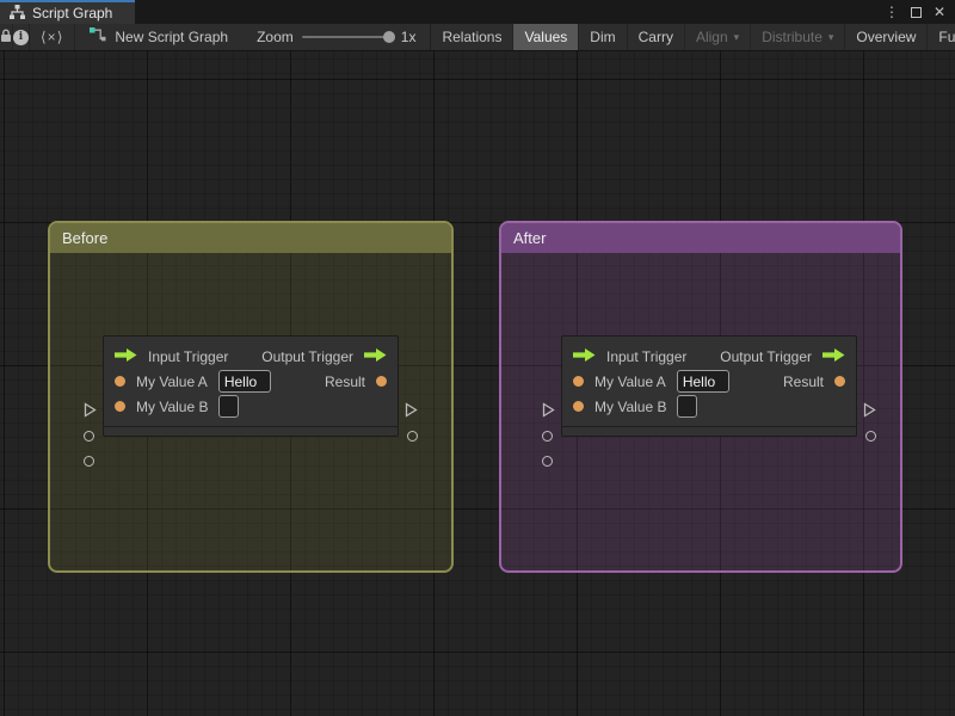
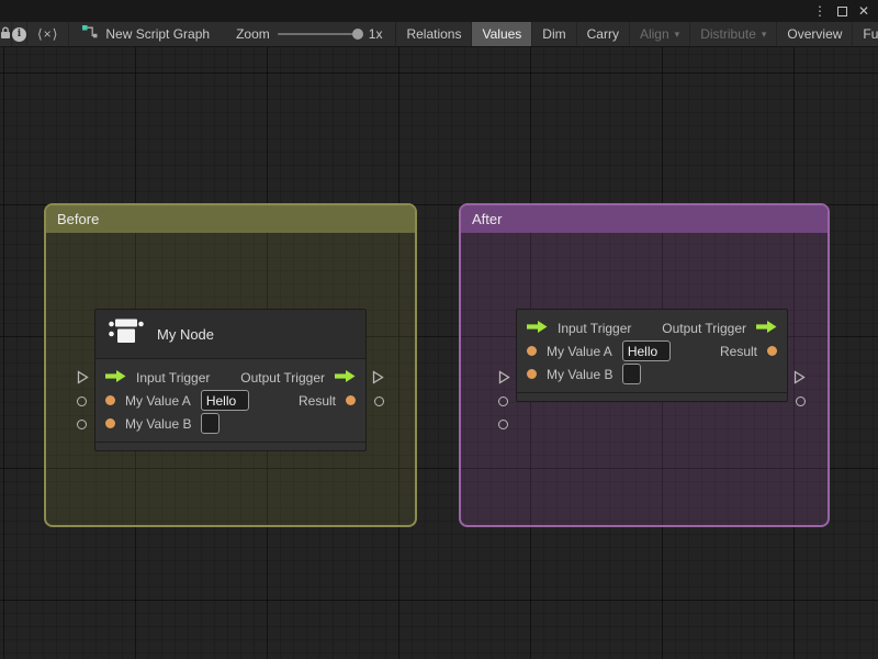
- Script Graph
  ⋮
  ✕
  i
  ⟨×⟩
  New Script Graph
  Zoom
  1x
  Relations
  Values
  Dim
  Carry
  Align
  ▾
  Distribute
  ▾
  Overview
  Before
  After
+ My Node
  Input Trigger
  Output Trigger
  My Value A
  Hello
  Result
  My Value B
  Input Trigger
  Output Trigger
  My Value A
  Hello
  Result
  My Value B
